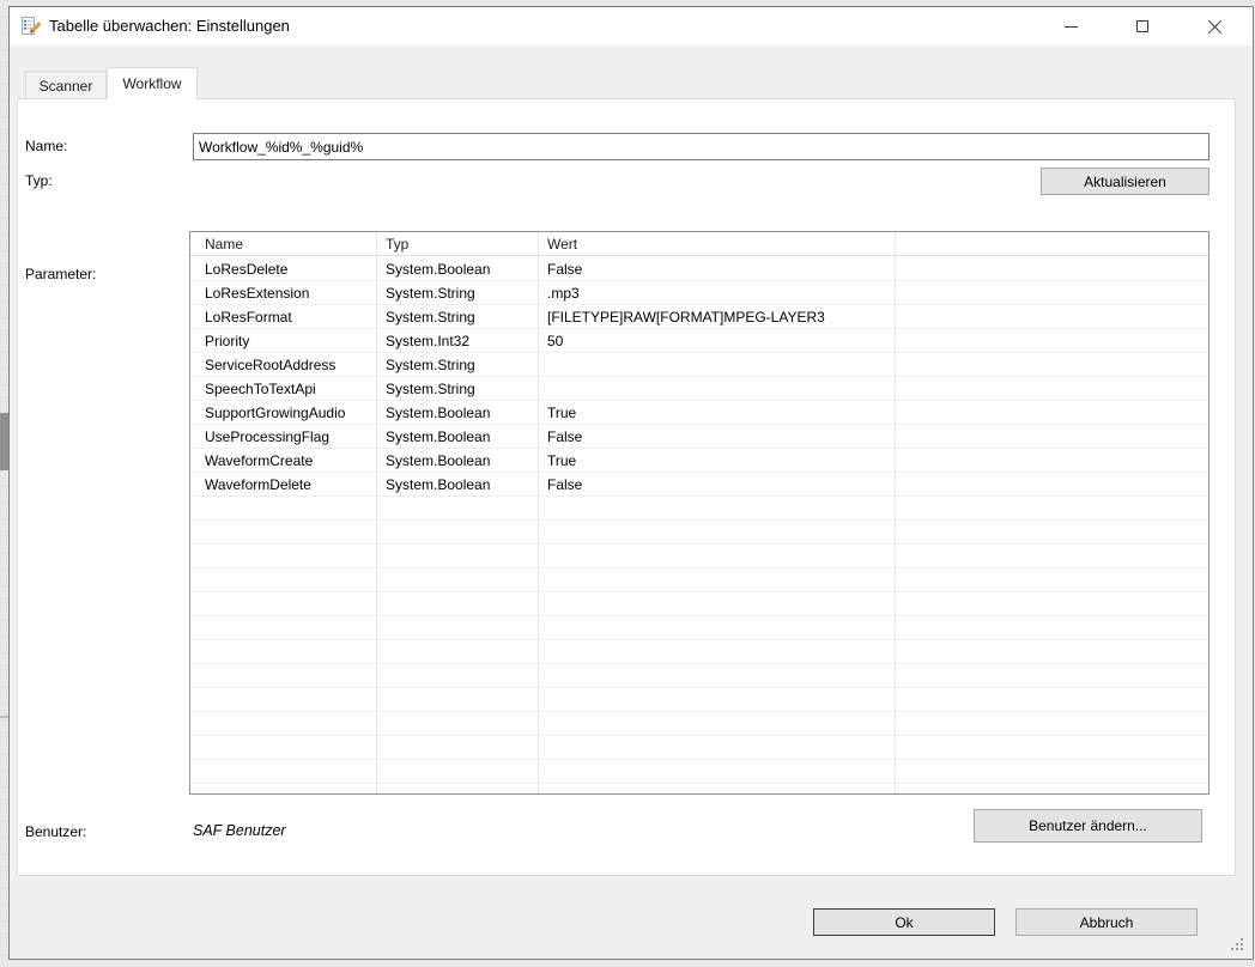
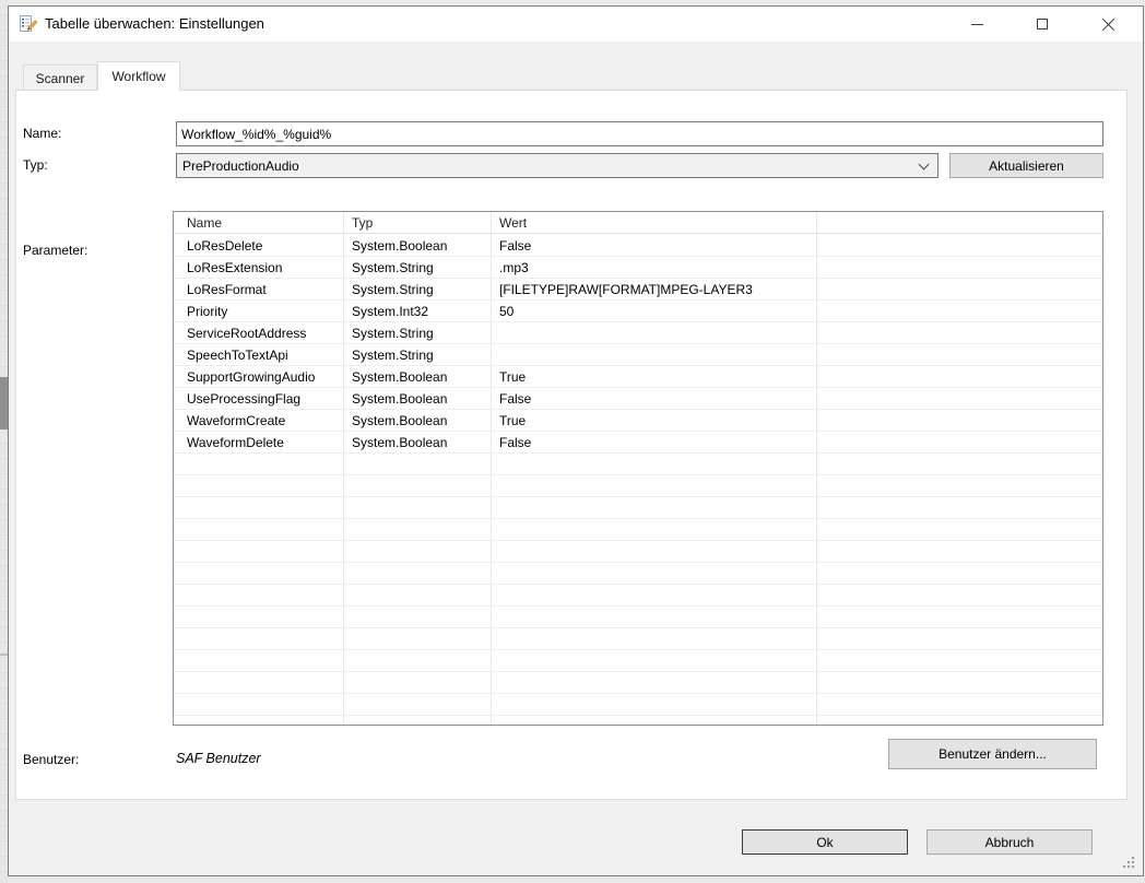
  Tabelle überwachen: Einstellungen
  Scanner
  Workflow
  Name:
  Workflow_%id%_%guid%
  Typ:
+ PreProductionAudio
  Aktualisieren
  Parameter:
  Name
  Typ
  Wert
  LoResDelete
  System.Boolean
  False
  LoResExtension
  System.String
  .mp3
  LoResFormat
  System.String
  [FILETYPE]RAW[FORMAT]MPEG-LAYER3
  Priority
  System.Int32
  50
  ServiceRootAddress
  System.String
  SpeechToTextApi
  System.String
  SupportGrowingAudio
  System.Boolean
  True
  UseProcessingFlag
  System.Boolean
  False
  WaveformCreate
  System.Boolean
  True
  WaveformDelete
  System.Boolean
  False
  Benutzer:
  SAF Benutzer
  Benutzer ändern...
  Ok
  Abbruch
